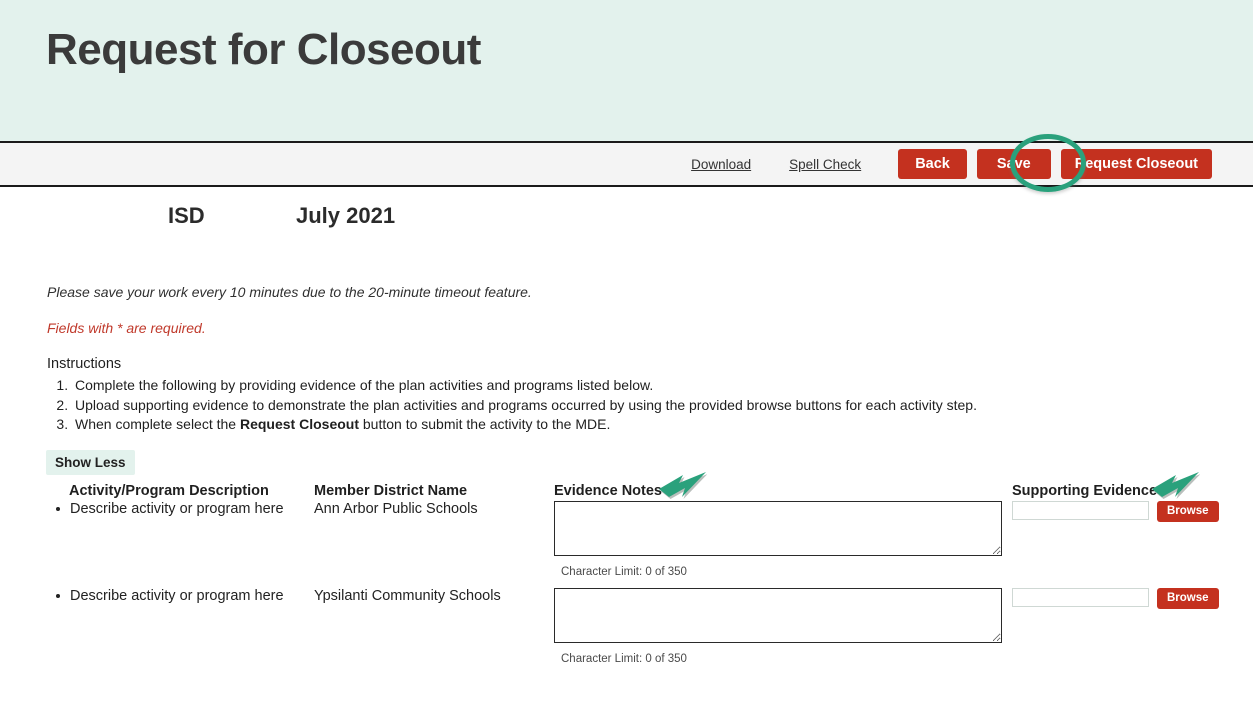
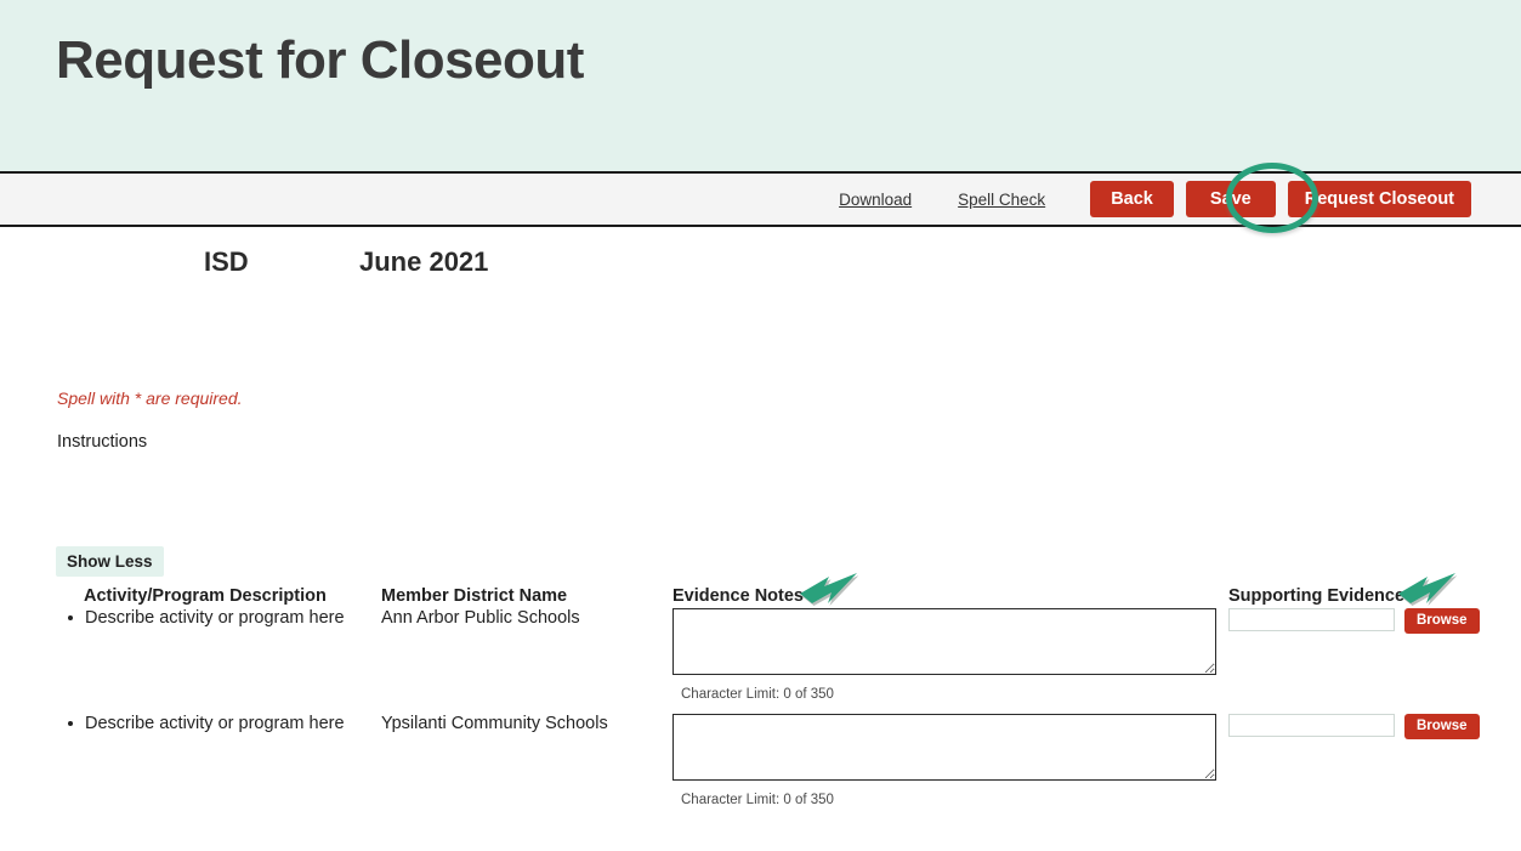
  Request for Closeout
  Download
  Spell Check
  Back
  Save
  Request Closeout
  ISD
- July 2021
+ June 2021
- Please save your work every 10 minutes due to the 20-minute timeout feature.
- Fields with * are required.
+ Spell with * are required.
  Instructions
- Complete the following by providing evidence of the plan activities and programs listed below.
- Upload supporting evidence to demonstrate the plan activities and programs occurred by using the provided browse buttons for each activity step.
- When complete select the Request Closeout button to submit the activity to the MDE.
  Show Less
  Activity/Program Description
  Member District Name
  Evidence Notes
  Supporting Evidence
  Describe activity or program here
  Ann Arbor Public Schools
  Character Limit: 0 of 350
  Browse
  Describe activity or program here
  Ypsilanti Community Schools
  Character Limit: 0 of 350
  Browse
